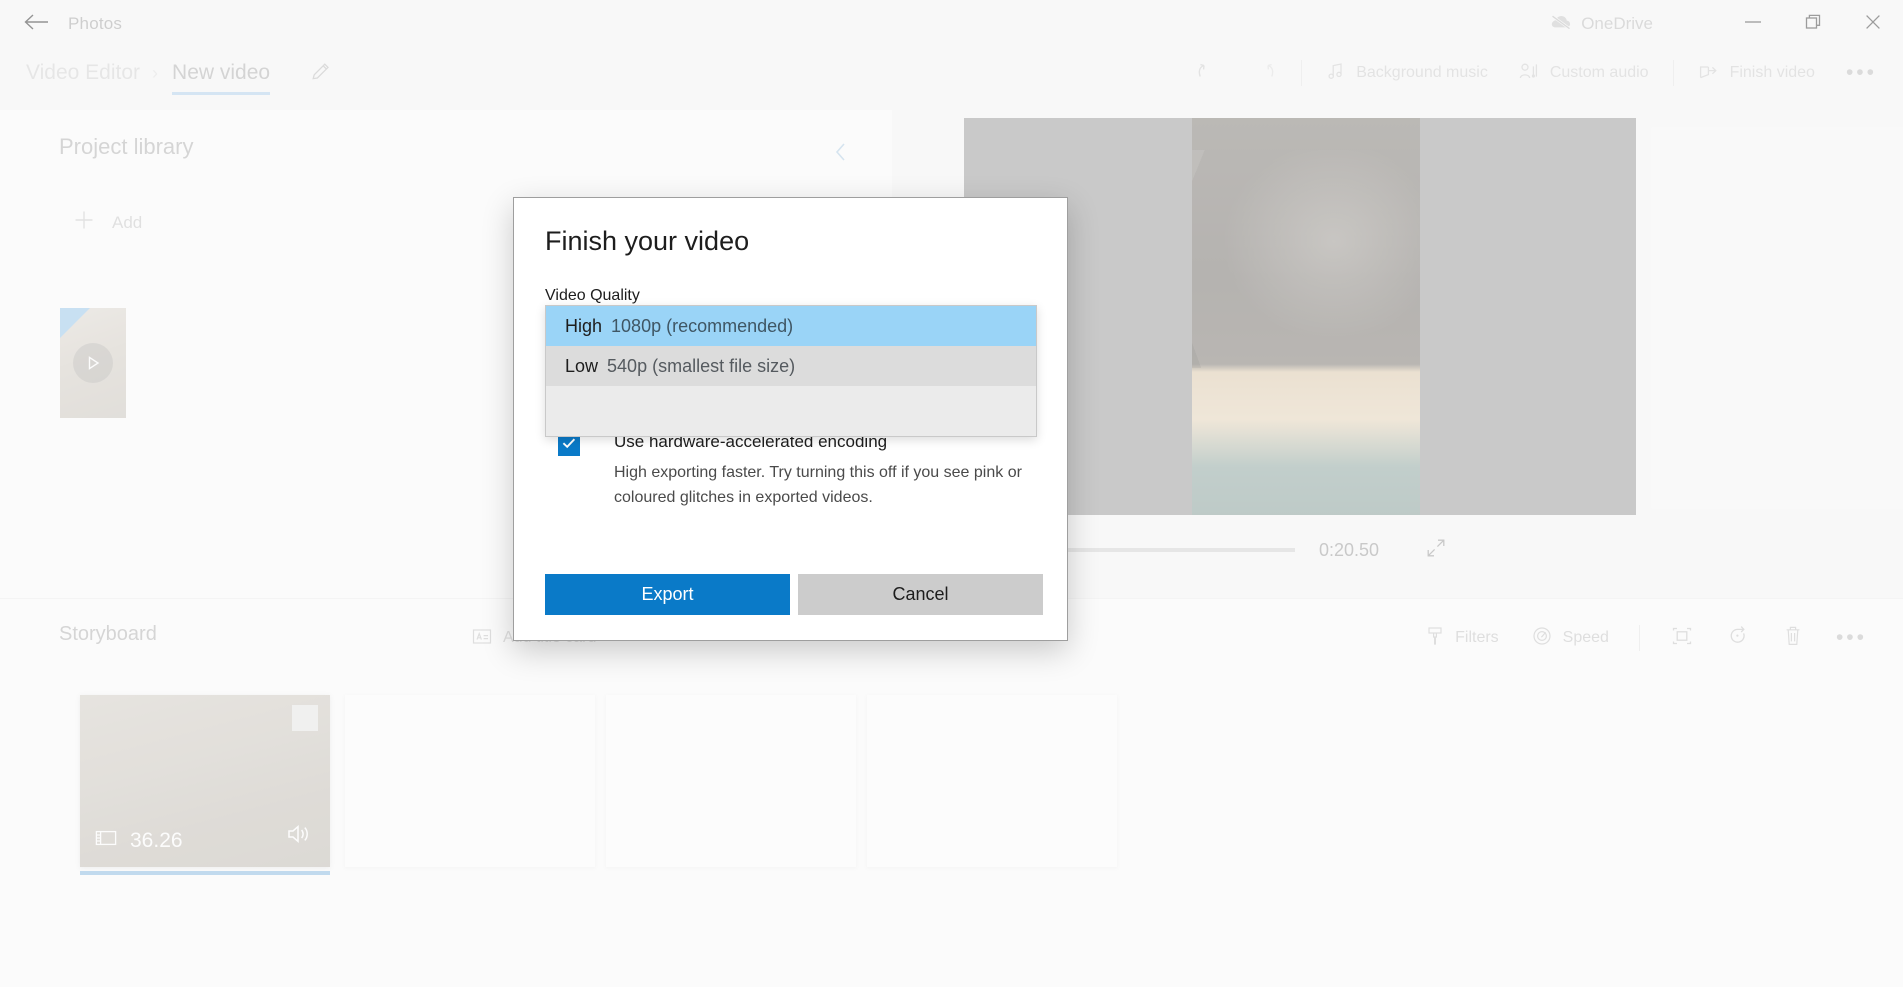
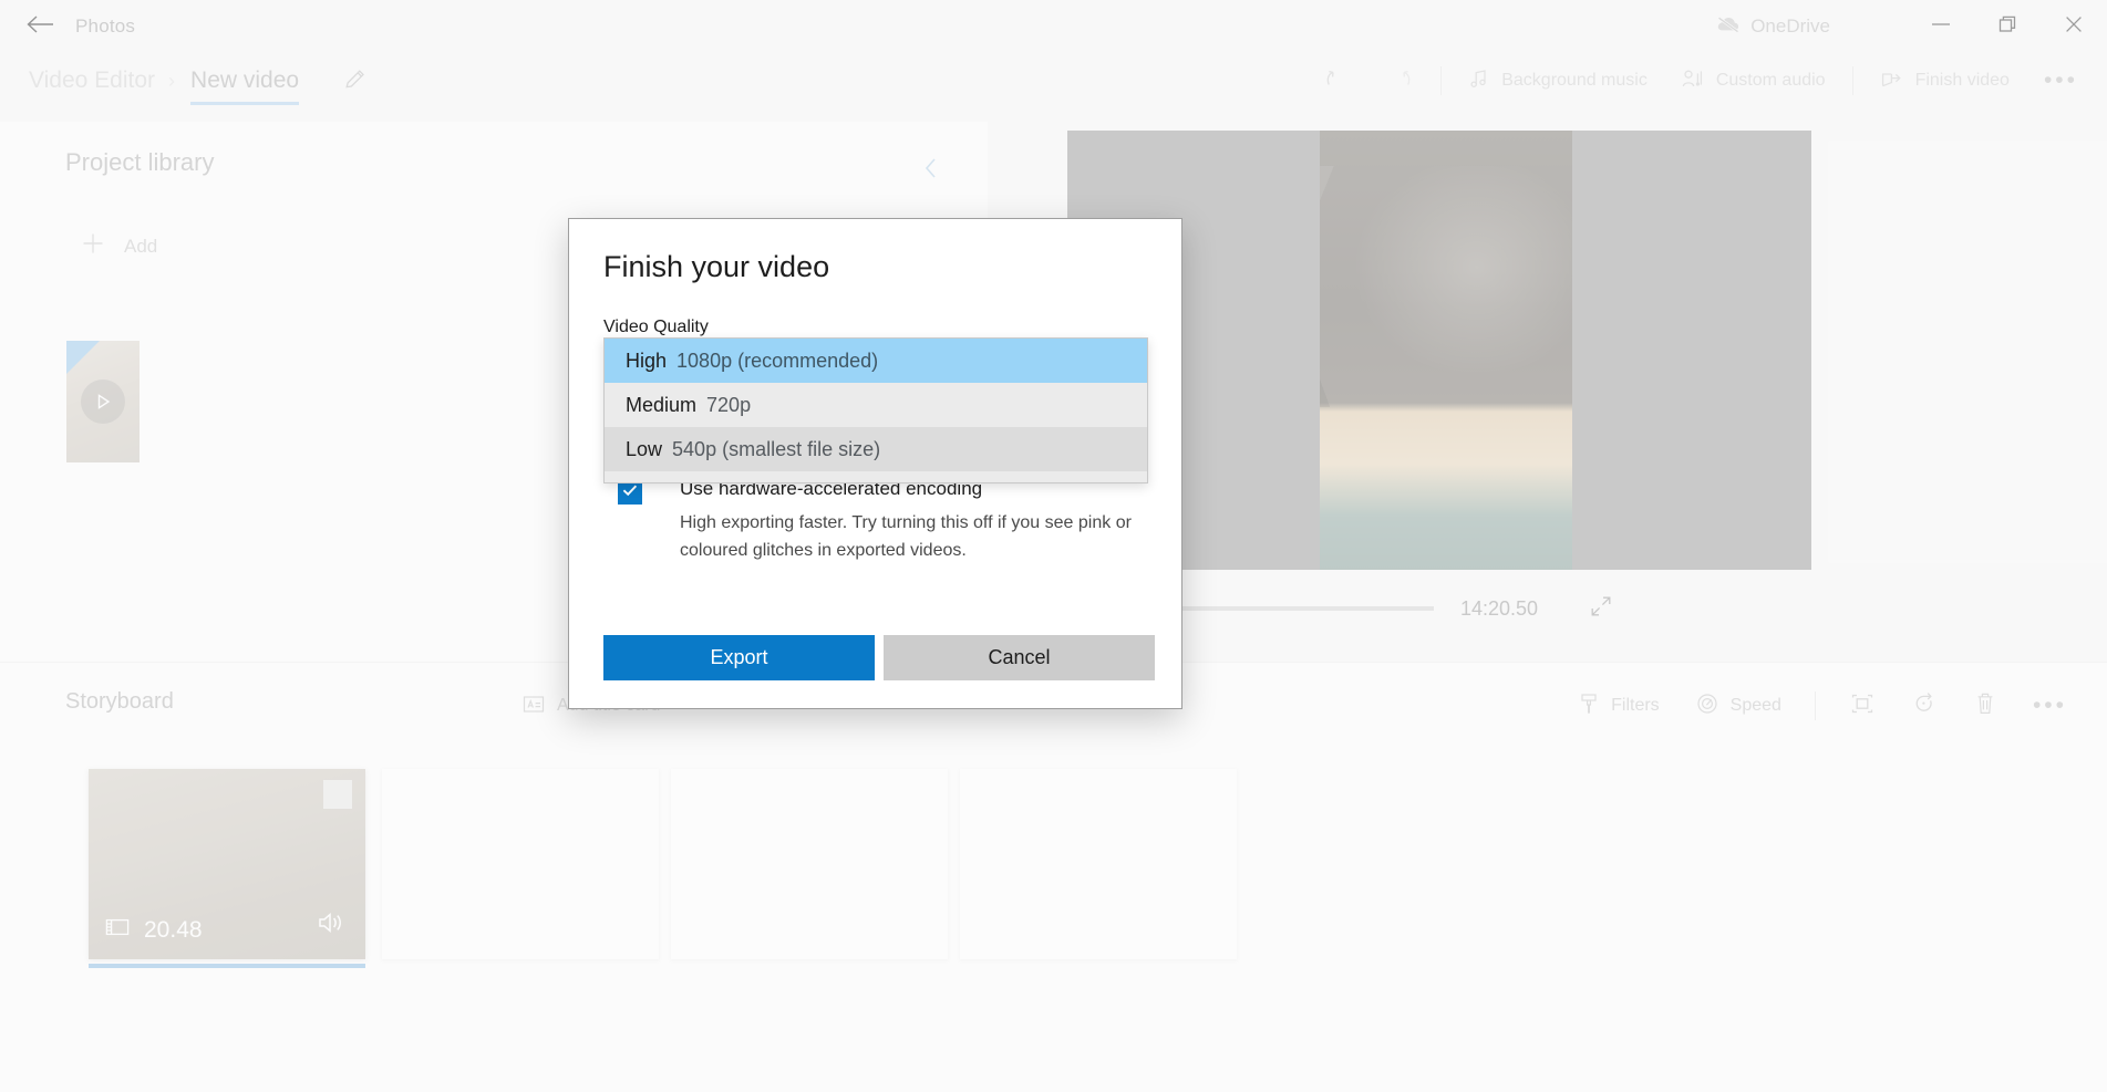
  Photos
  OneDrive
  New video
  •••
  Project library
  Add
- 0:20.50
+ 14:20.50
  Storyboard
  Filters
  Speed
  •••
- 36.26
+ 20.48
  Finish your video
  Video Quality
  Use hardware-accelerated encoding
  High exporting faster. Try turning this off if you see pink or coloured glitches in exported videos.
  Export
  Cancel
  High
  1080p (recommended)
+ Medium
+ 720p
  Low
  540p (smallest file size)
